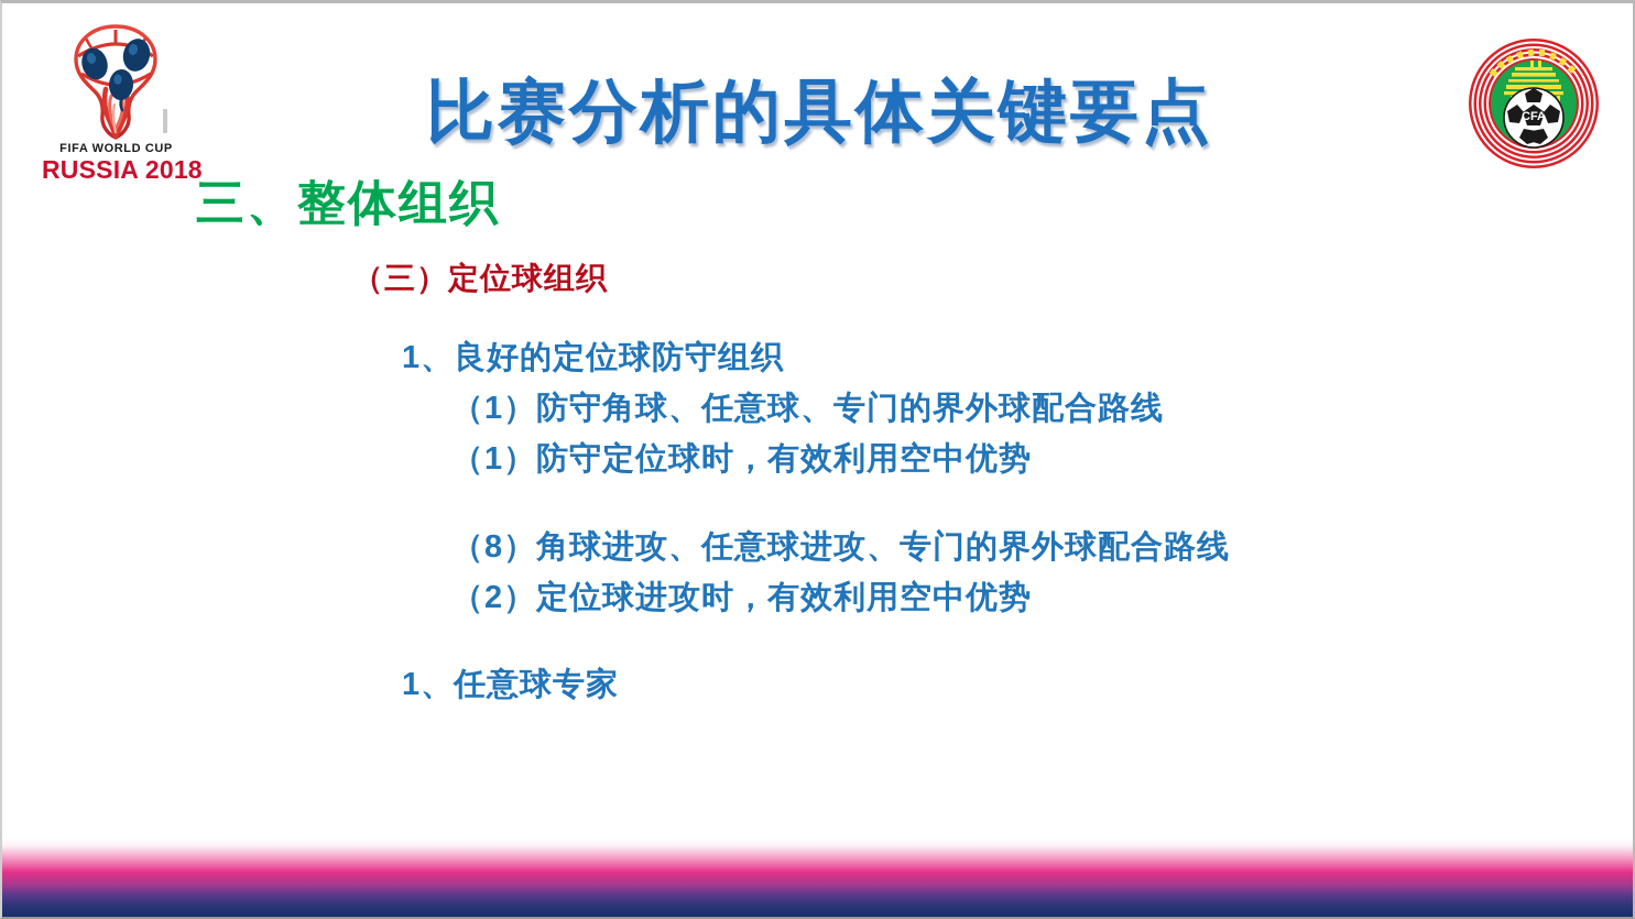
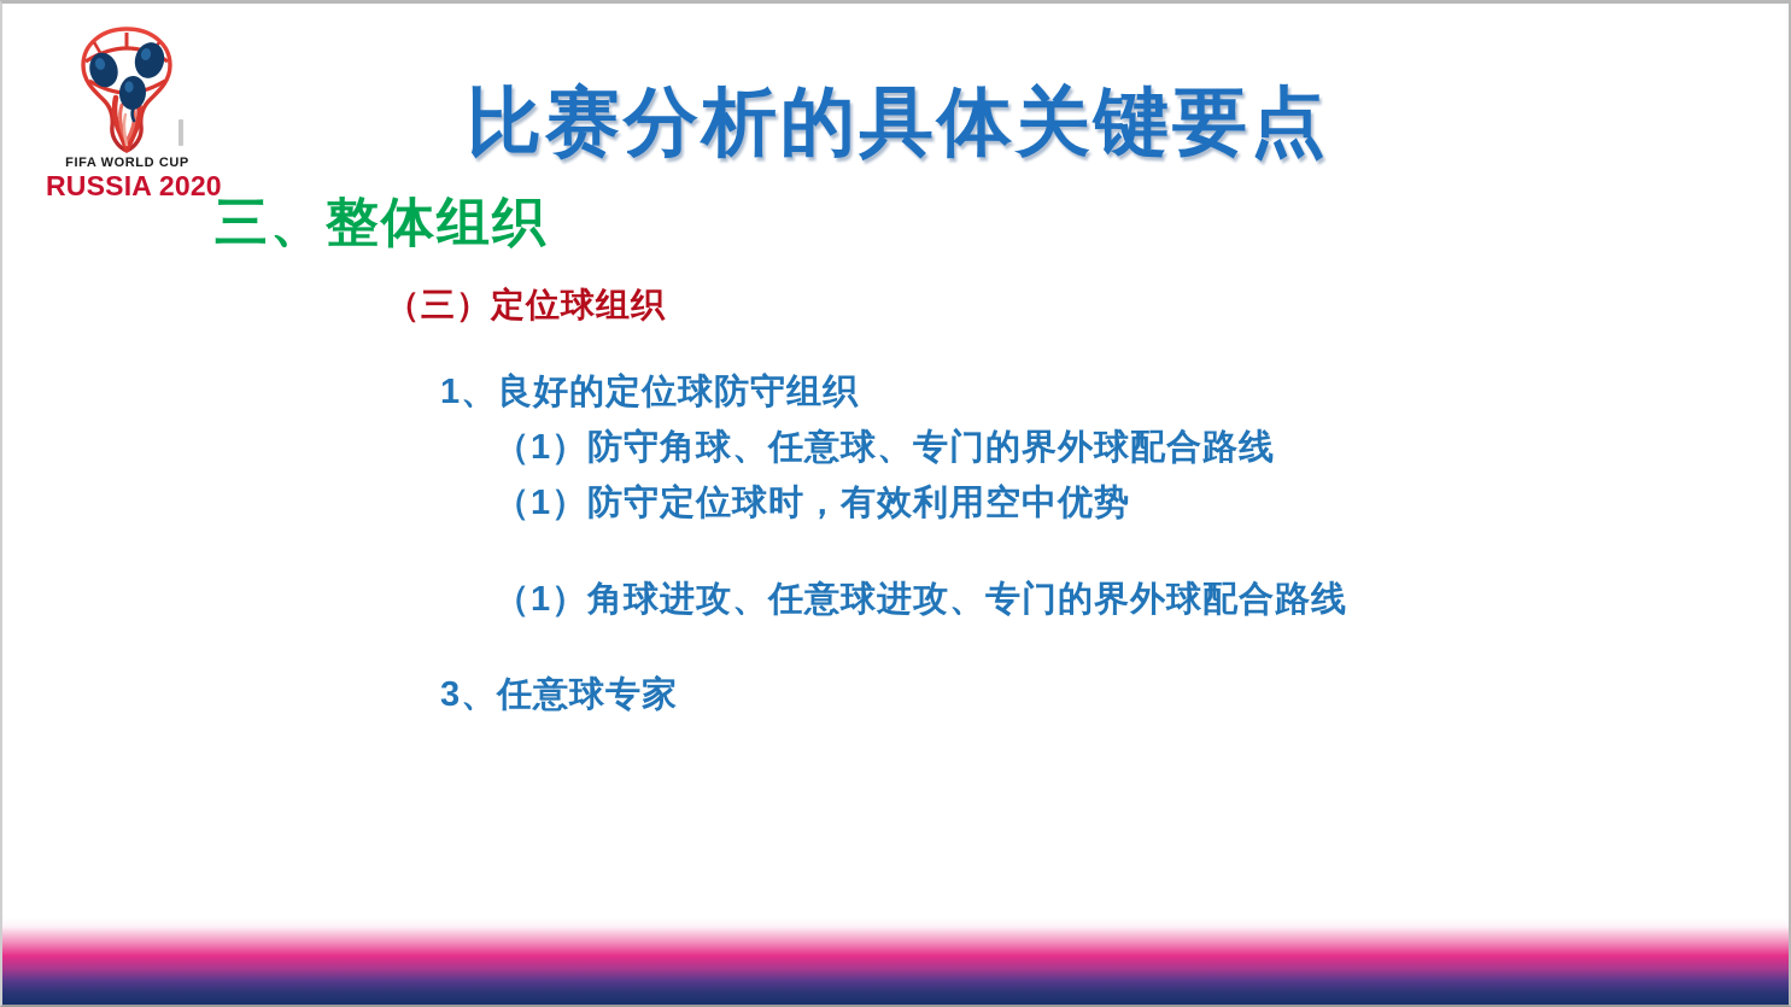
  FIFA WORLD CUP
- RUSSIA 2018
+ RUSSIA 2020
- CFA
  比赛分析的具体关键要点
  三、整体组织
  （三）定位球组织
  1、良好的定位球防守组织
  （1）防守角球、任意球、专门的界外球配合路线
  （1）防守定位球时，有效利用空中优势
- （8）角球进攻、任意球进攻、专门的界外球配合路线
+ （1）角球进攻、任意球进攻、专门的界外球配合路线
- （2）定位球进攻时，有效利用空中优势
- 1、任意球专家
+ 3、任意球专家
